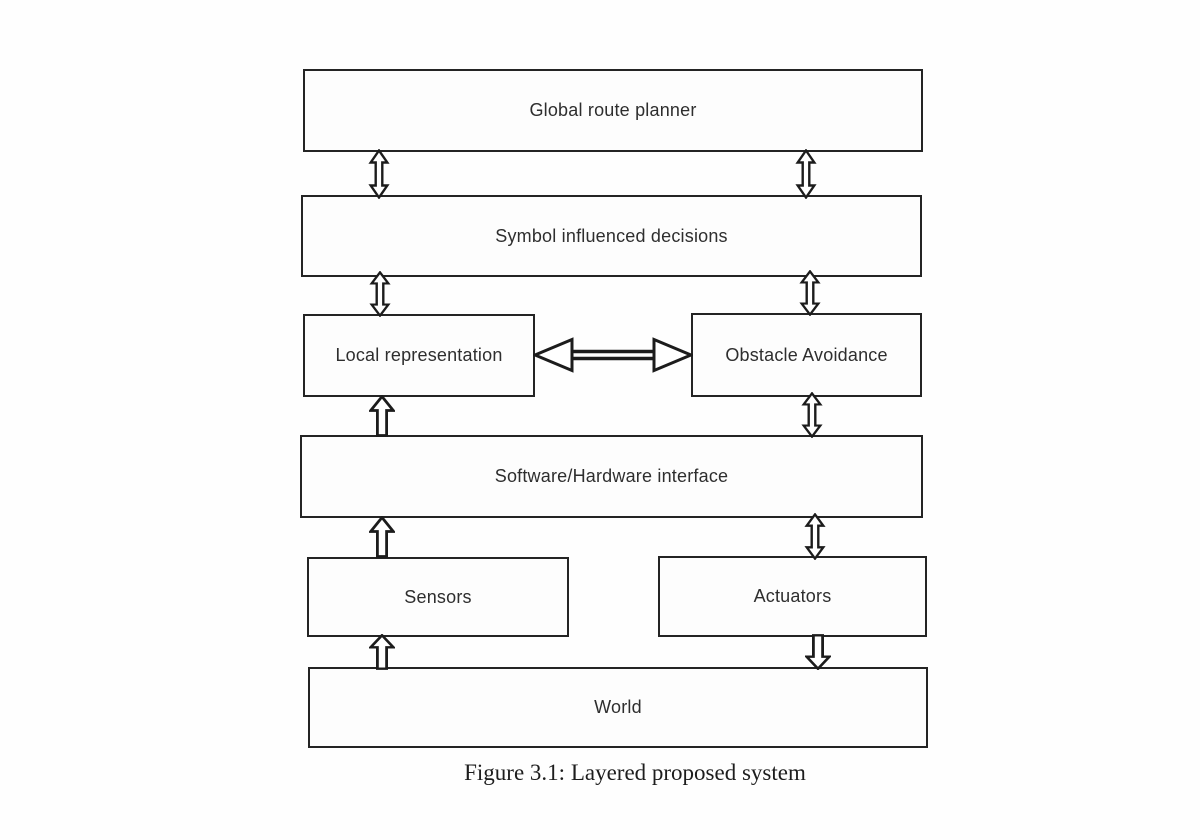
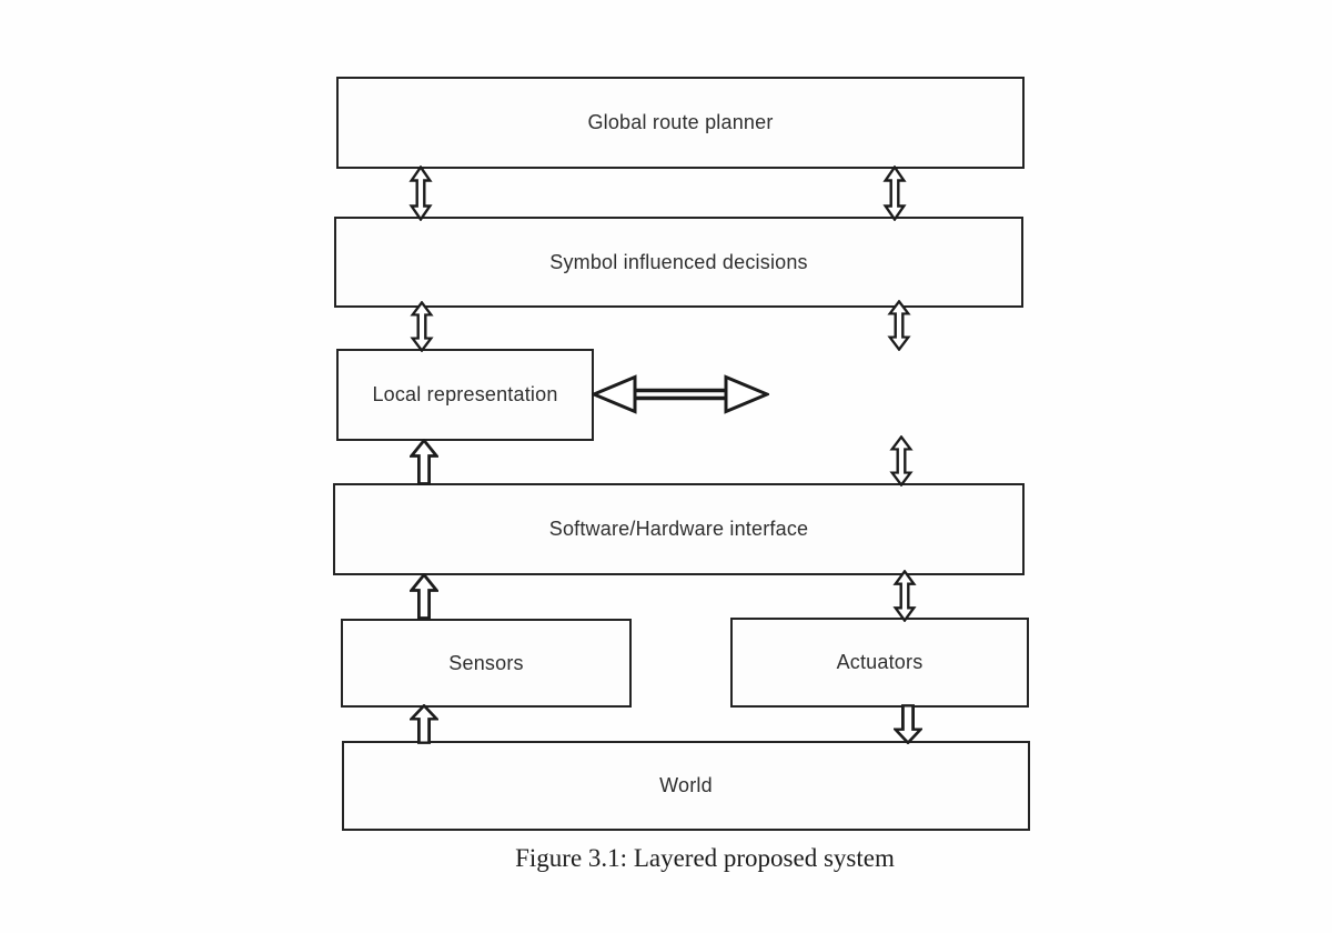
  Global route planner
  Symbol influenced decisions
  Local representation
- Obstacle Avoidance
  Software/Hardware interface
  Sensors
  Actuators
  World
  Figure 3.1: Layered proposed system
